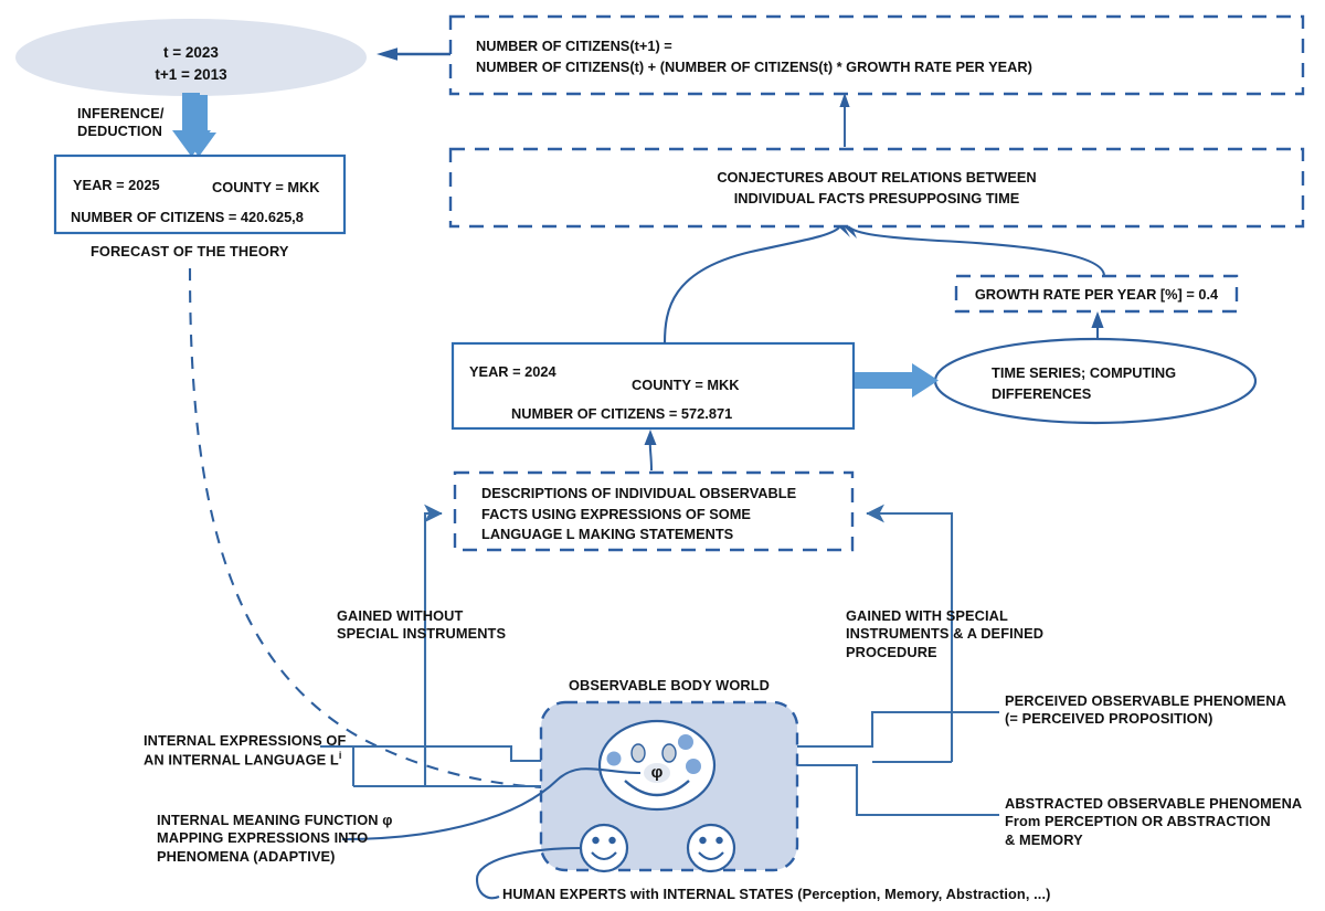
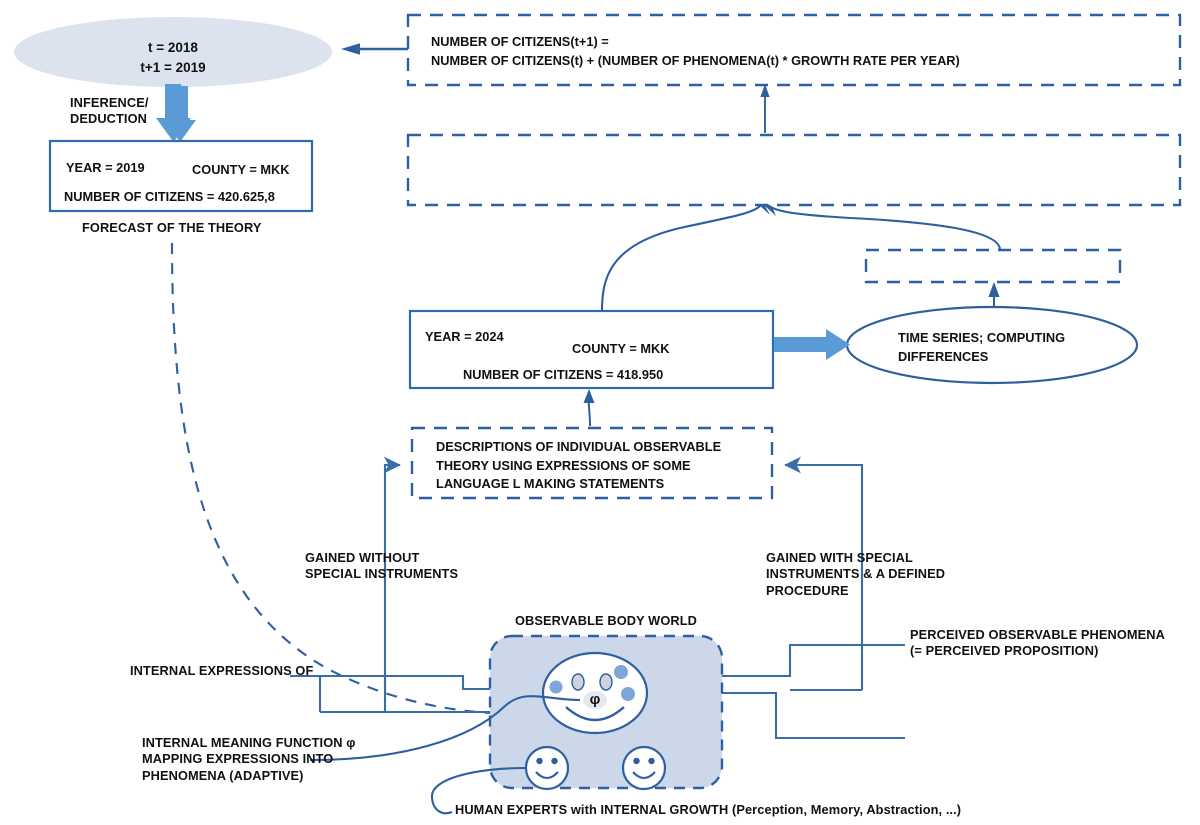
- t = 2023
+ t = 2018
- t+1 = 2013
+ t+1 = 2019
  INFERENCE/
  DEDUCTION
- YEAR = 2025
+ YEAR = 2019
  COUNTY = MKK
  NUMBER OF CITIZENS = 420.625,8
  FORECAST OF THE THEORY
  NUMBER OF CITIZENS(t+1) =
- NUMBER OF CITIZENS(t) + (NUMBER OF CITIZENS(t) * GROWTH RATE PER YEAR)
+ NUMBER OF CITIZENS(t) + (NUMBER OF PHENOMENA(t) * GROWTH RATE PER YEAR)
- CONJECTURES ABOUT RELATIONS BETWEEN
- INDIVIDUAL FACTS PRESUPPOSING TIME
- GROWTH RATE PER YEAR [%] = 0.4
  TIME SERIES; COMPUTING
  DIFFERENCES
  YEAR = 2024
  COUNTY = MKK
- NUMBER OF CITIZENS = 572.871
+ NUMBER OF CITIZENS = 418.950
  DESCRIPTIONS OF INDIVIDUAL OBSERVABLE
- FACTS USING EXPRESSIONS OF SOME
+ THEORY USING EXPRESSIONS OF SOME
  LANGUAGE L MAKING STATEMENTS
  GAINED WITHOUT
  SPECIAL INSTRUMENTS
  GAINED WITH SPECIAL
  INSTRUMENTS & A DEFINED
  PROCEDURE
  OBSERVABLE BODY WORLD
  φ
  INTERNAL EXPRESSIONS OF
- AN INTERNAL LANGUAGE Li
  INTERNAL MEANING FUNCTION φ
  MAPPING EXPRESSIONS INTO
  PHENOMENA (ADAPTIVE)
  PERCEIVED OBSERVABLE PHENOMENA
  (= PERCEIVED PROPOSITION)
- ABSTRACTED OBSERVABLE PHENOMENA
- From PERCEPTION OR ABSTRACTION
- & MEMORY
- HUMAN EXPERTS with INTERNAL STATES (Perception, Memory, Abstraction, ...)
+ HUMAN EXPERTS with INTERNAL GROWTH (Perception, Memory, Abstraction, ...)
